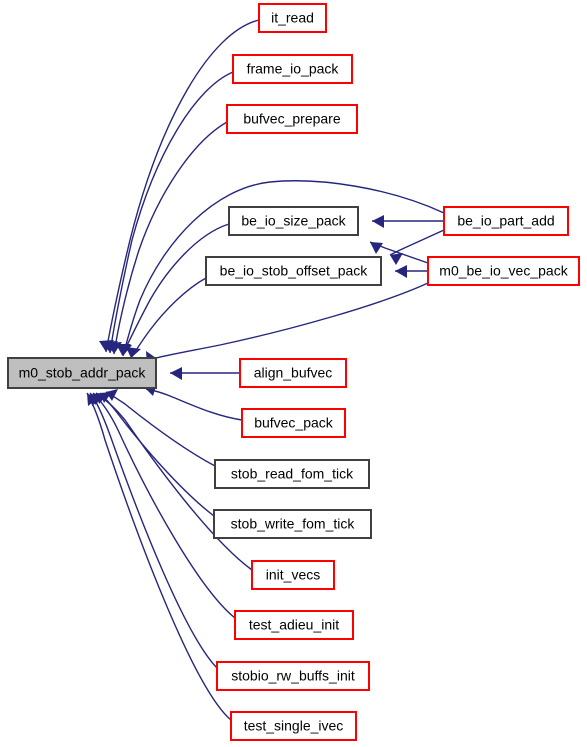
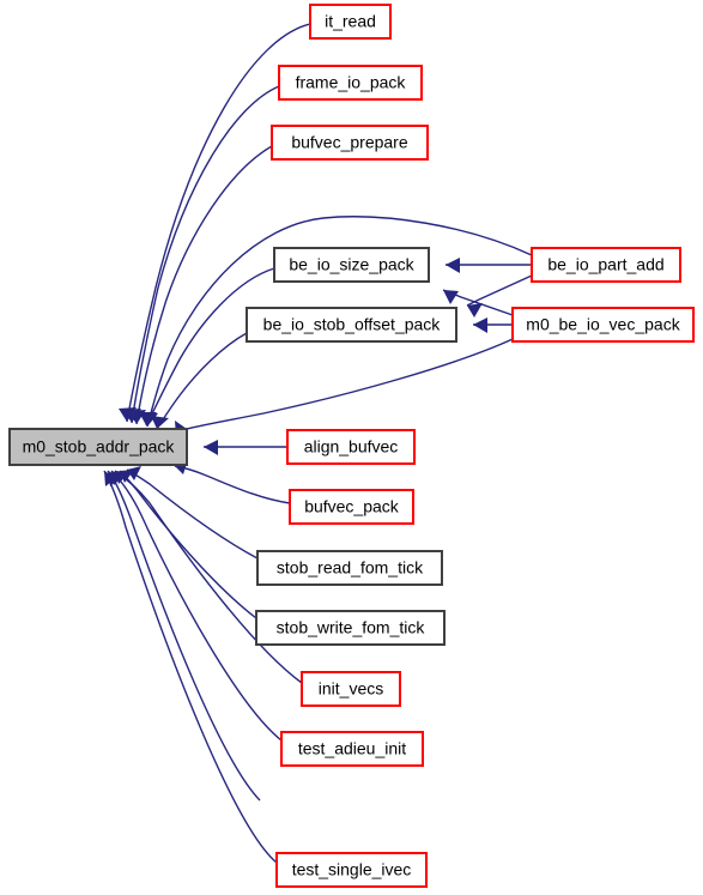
  m0_stob_addr_pack
  it_read
  frame_io_pack
  bufvec_prepare
  be_io_size_pack
  be_io_part_add
  be_io_stob_offset_pack
  m0_be_io_vec_pack
  align_bufvec
  bufvec_pack
  stob_read_fom_tick
  stob_write_fom_tick
  init_vecs
  test_adieu_init
- stobio_rw_buffs_init
  test_single_ivec
